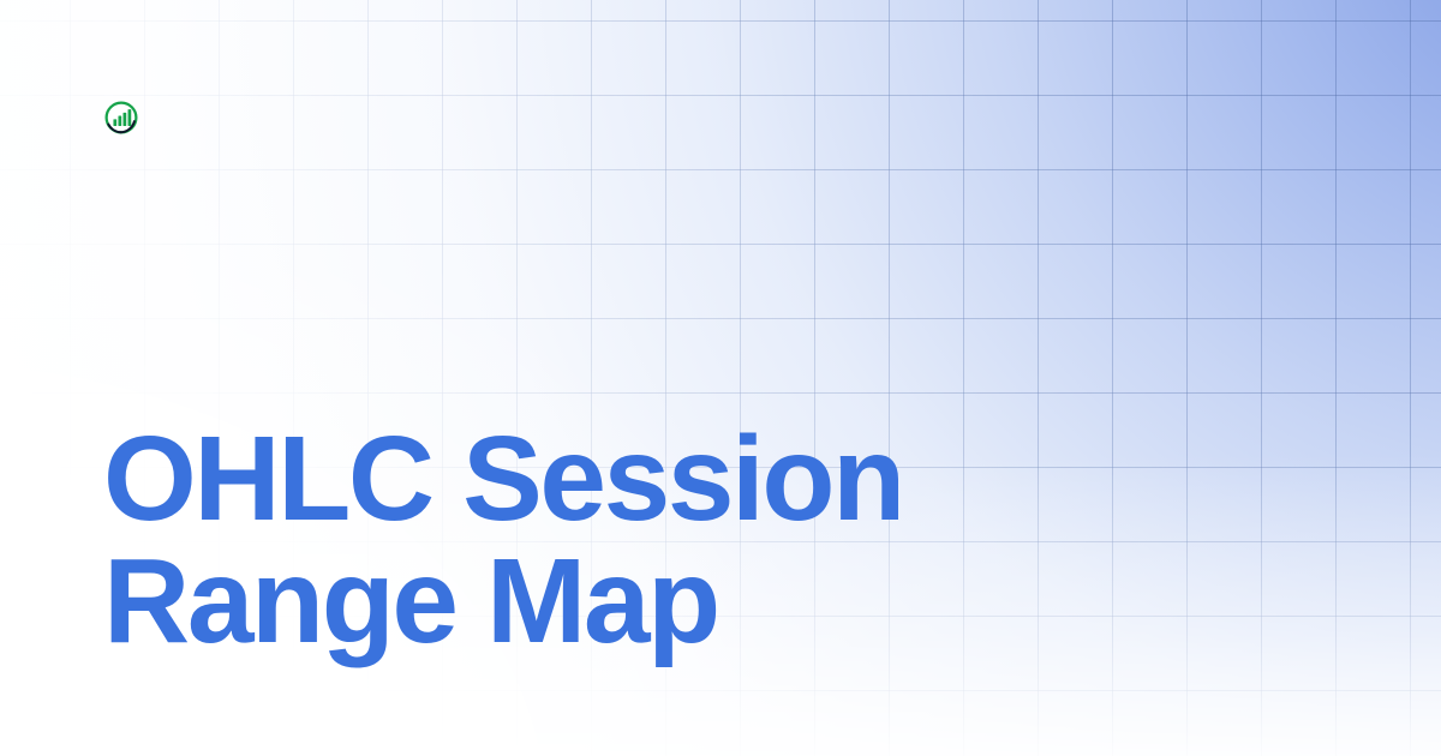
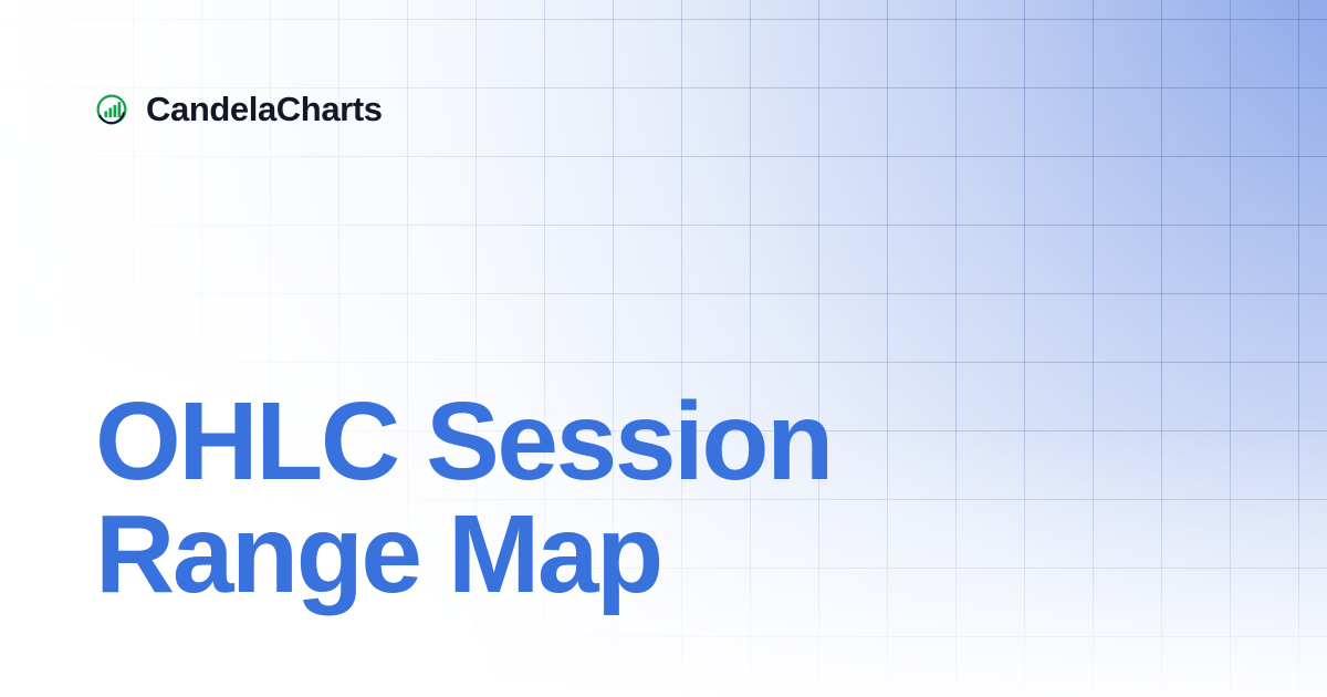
+ CandelaCharts
  OHLC Session Range Map
